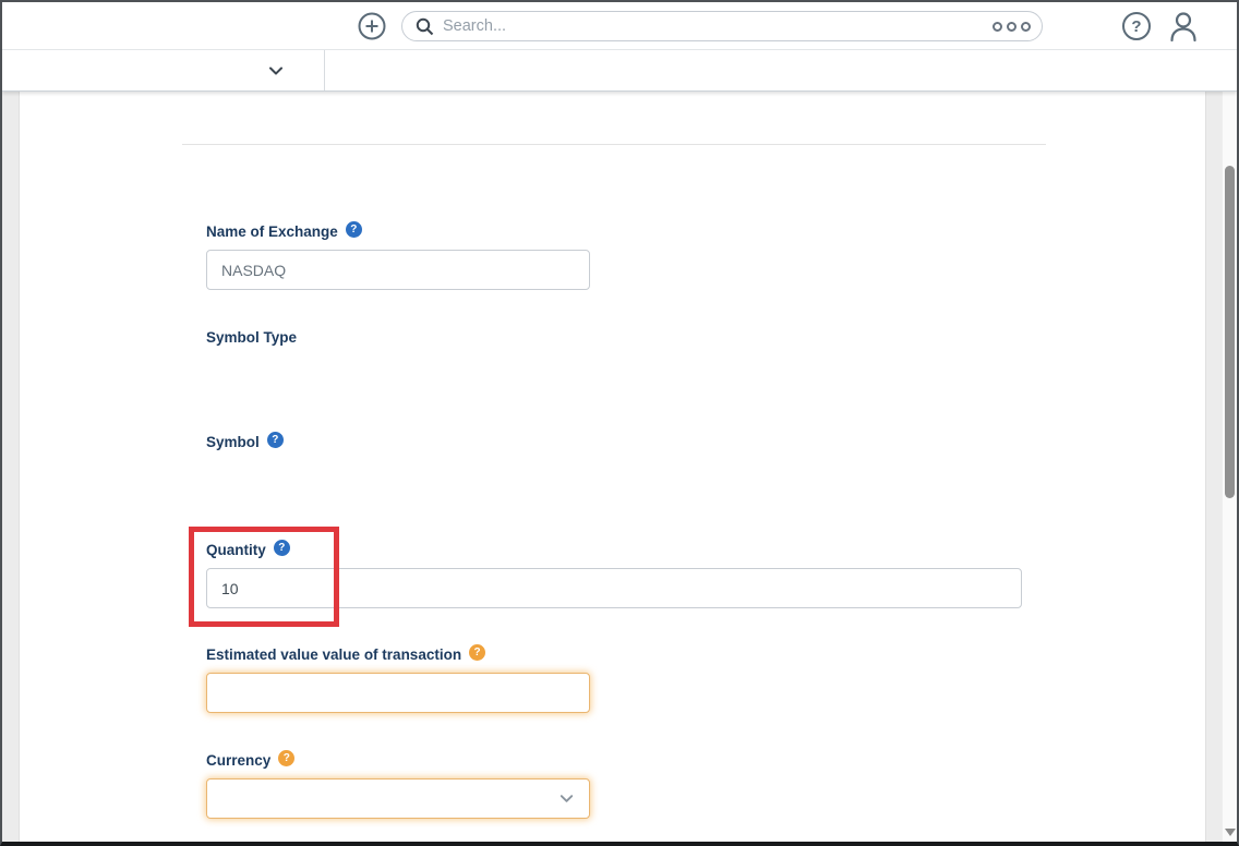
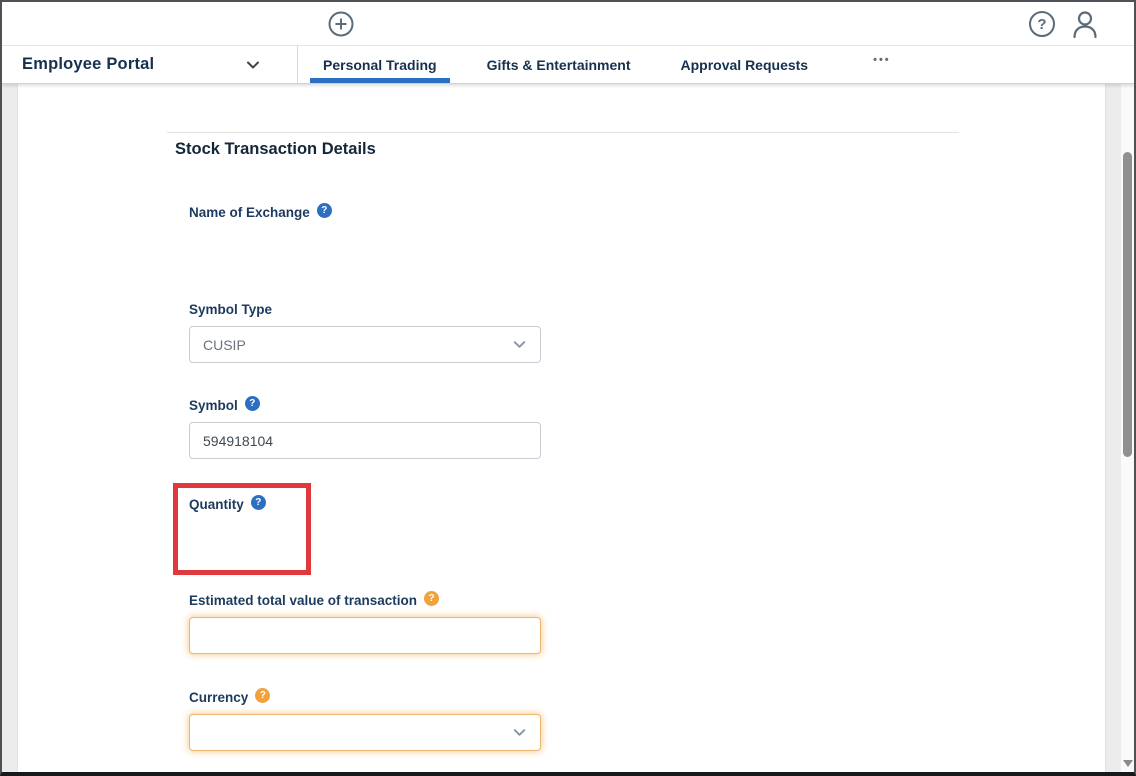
- Search...
  ?
+ Employee Portal
+ Personal Trading
+ Gifts & Entertainment
+ Approval Requests
+ •••
+ Stock Transaction Details
  Name of Exchange
  ?
- NASDAQ
  Symbol Type
+ CUSIP
  Symbol
  ?
+ 594918104
  Quantity
  ?
- 10
- Estimated value value of transaction
+ Estimated total value of transaction
  ?
  Currency
  ?
